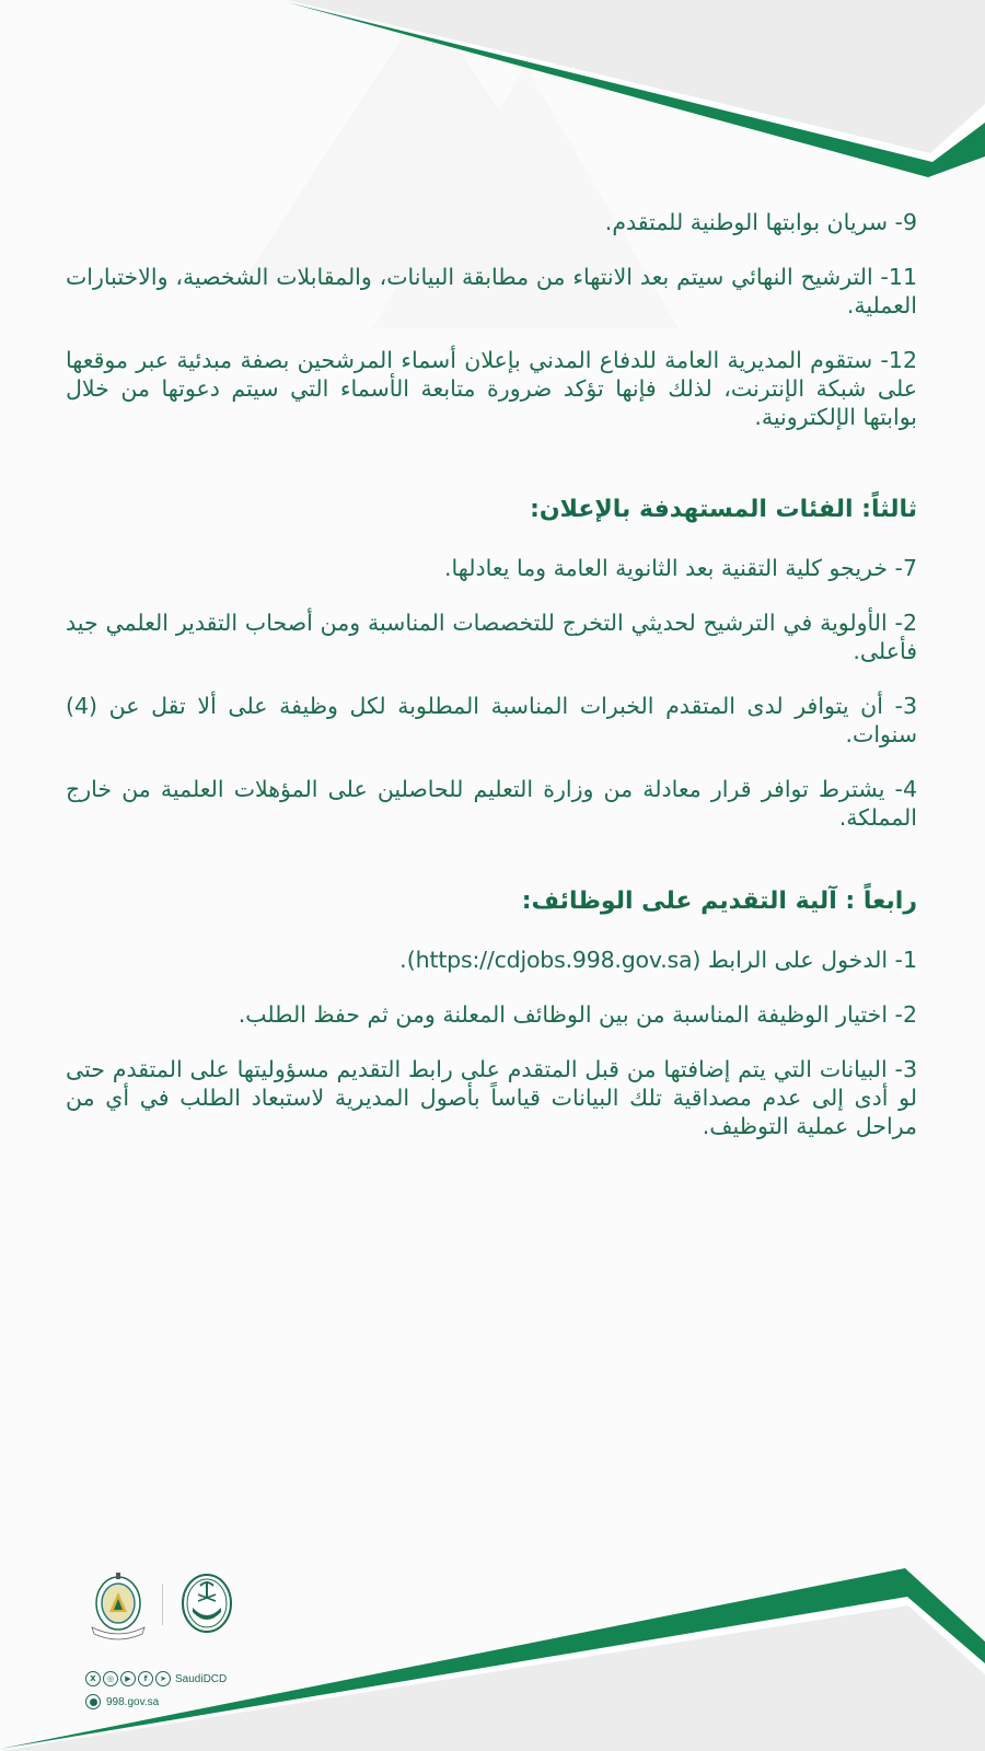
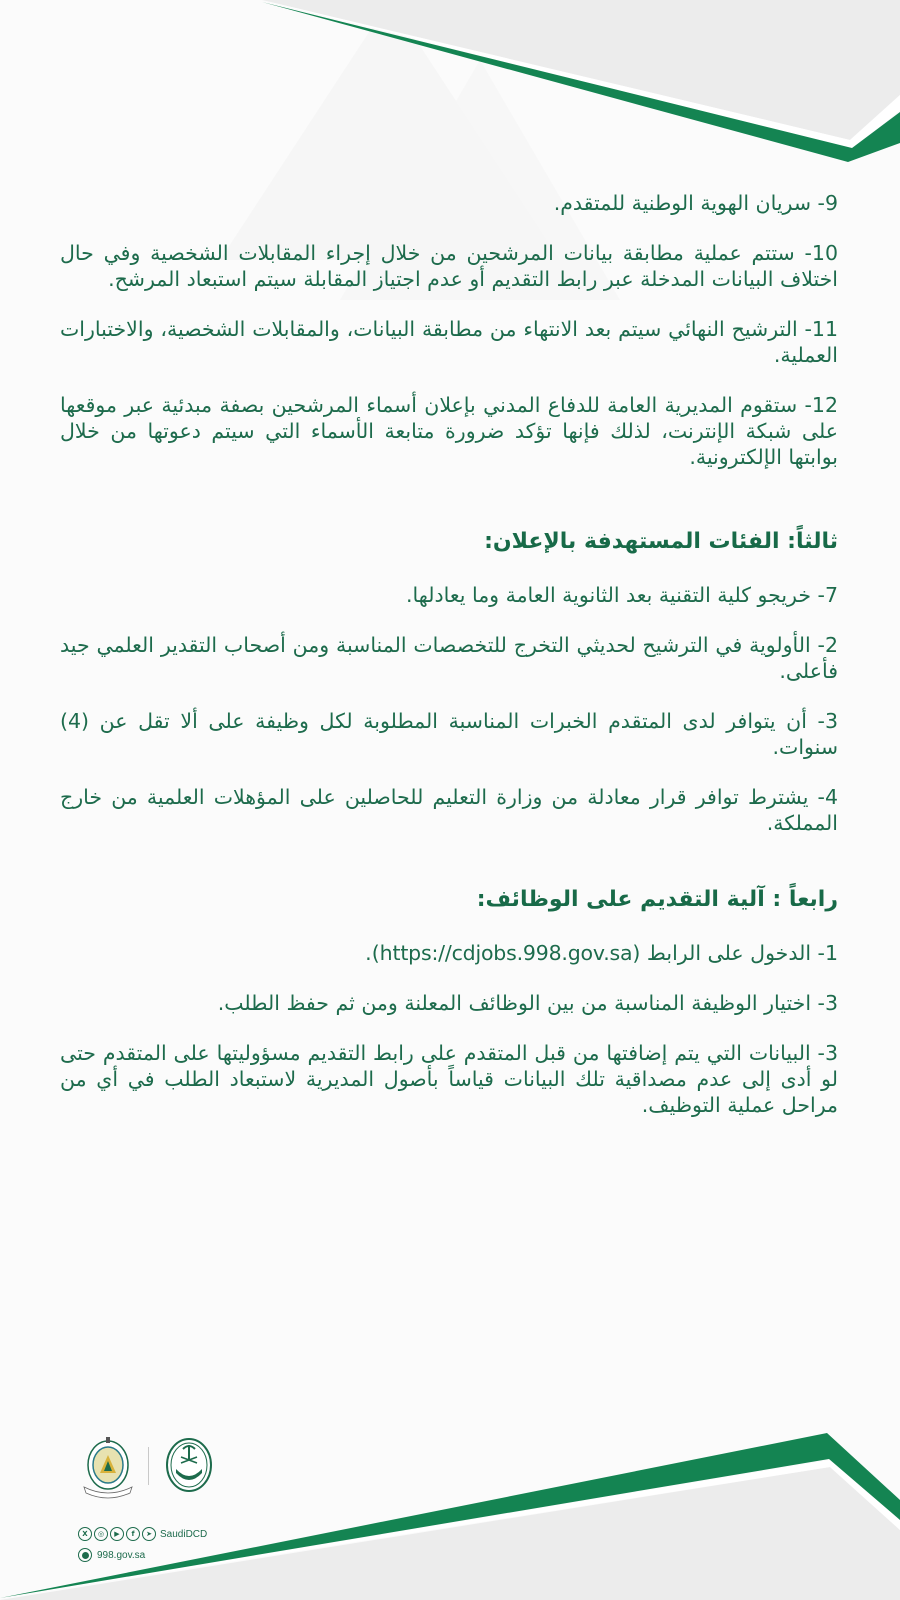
- 9- سريان بوابتها الوطنية للمتقدم.
+ 9- سريان الهوية الوطنية للمتقدم.
+ 10- ستتم عملية مطابقة بيانات المرشحين من خلال إجراء المقابلات الشخصية وفي حال اختلاف البيانات المدخلة عبر رابط التقديم أو عدم اجتياز المقابلة سيتم استبعاد المرشح.
  11- الترشيح النهائي سيتم بعد الانتهاء من مطابقة البيانات، والمقابلات الشخصية، والاختبارات العملية.
  12- ستقوم المديرية العامة للدفاع المدني بإعلان أسماء المرشحين بصفة مبدئية عبر موقعها على شبكة الإنترنت، لذلك فإنها تؤكد ضرورة متابعة الأسماء التي سيتم دعوتها من خلال بوابتها الإلكترونية.
  ثالثاً: الفئات المستهدفة بالإعلان:
  7- خريجو كلية التقنية بعد الثانوية العامة وما يعادلها.
  2- الأولوية في الترشيح لحديثي التخرج للتخصصات المناسبة ومن أصحاب التقدير العلمي جيد فأعلى.
  3- أن يتوافر لدى المتقدم الخبرات المناسبة المطلوبة لكل وظيفة على ألا تقل عن (4) سنوات.
  4- يشترط توافر قرار معادلة من وزارة التعليم للحاصلين على المؤهلات العلمية من خارج المملكة.
  رابعاً : آلية التقديم على الوظائف:
  1- الدخول على الرابط (https://cdjobs.998.gov.sa).
- 2- اختيار الوظيفة المناسبة من بين الوظائف المعلنة ومن ثم حفظ الطلب.
+ 3- اختيار الوظيفة المناسبة من بين الوظائف المعلنة ومن ثم حفظ الطلب.
  3- البيانات التي يتم إضافتها من قبل المتقدم على رابط التقديم مسؤوليتها على المتقدم حتى لو أدى إلى عدم مصداقية تلك البيانات قياساً بأصول المديرية لاستبعاد الطلب في أي من مراحل عملية التوظيف.
  X
  ◎
  ▶
  f
  ➤
  SaudiDCD
  998.gov.sa
